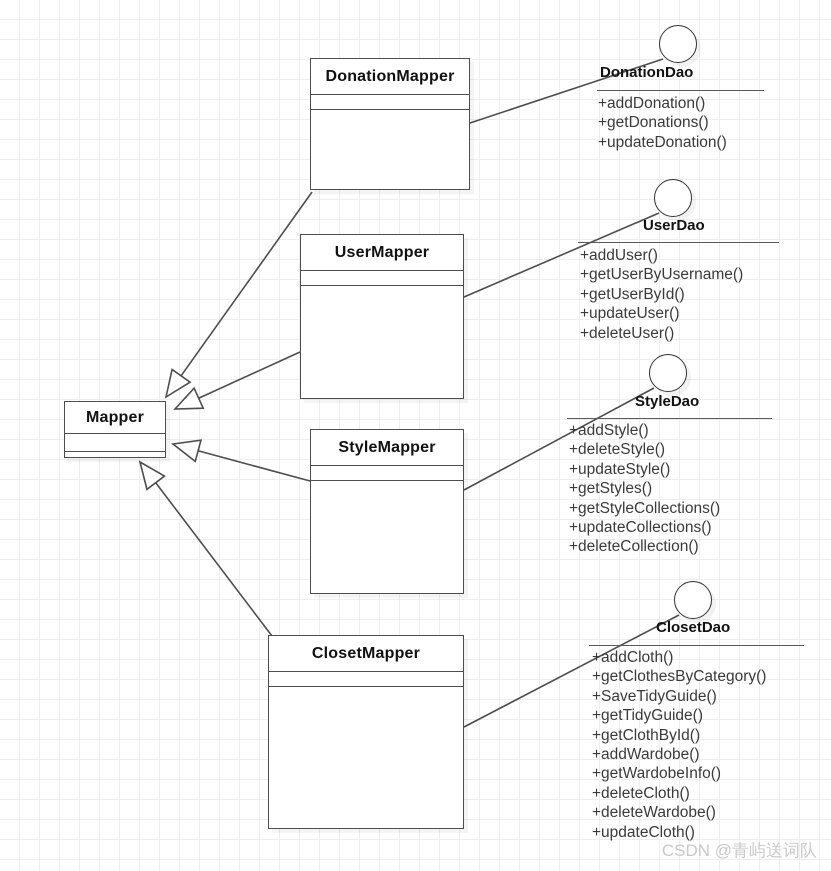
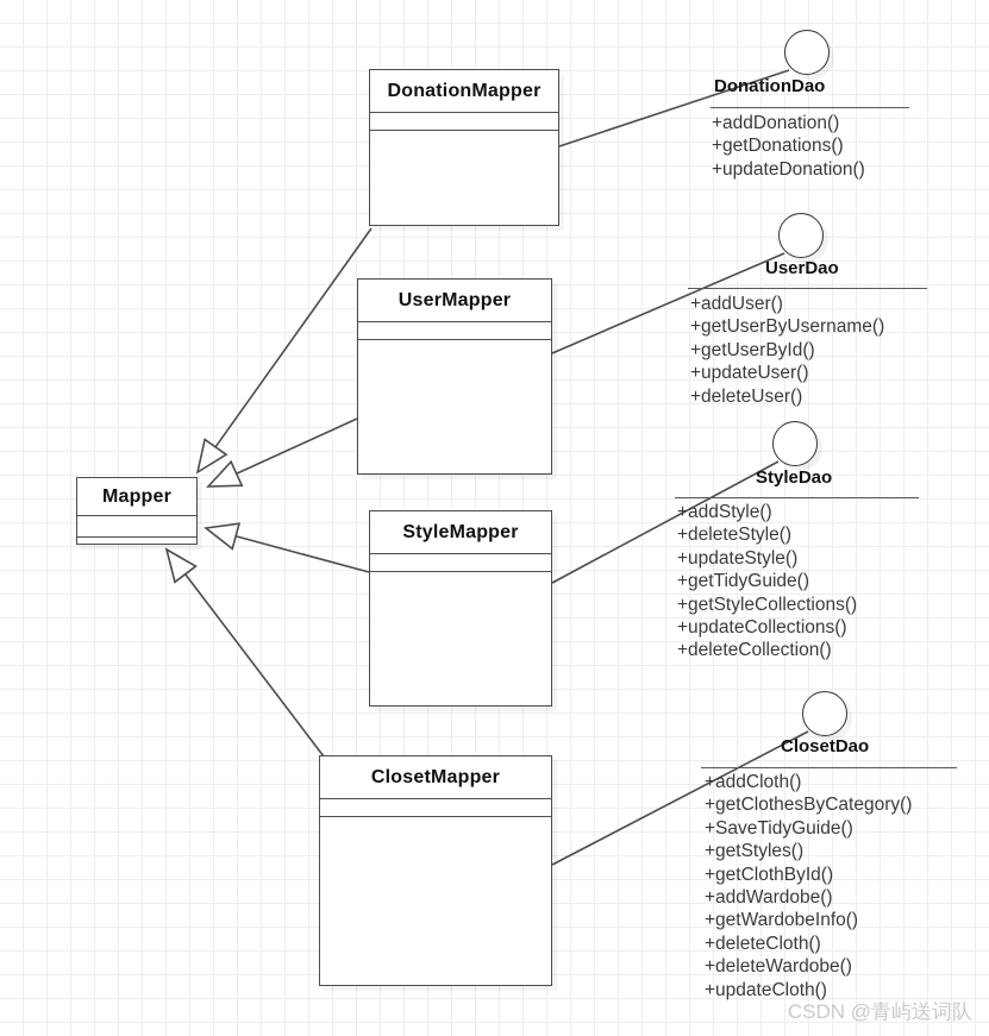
  Mapper
  DonationMapper
  UserMapper
  StyleMapper
  ClosetMapper
  DonationDao
  +addDonation()
  +getDonations()
  +updateDonation()
  UserDao
  +addUser()
  +getUserByUsername()
  +getUserById()
  +updateUser()
  +deleteUser()
  StyleDao
  +addStyle()
  +deleteStyle()
  +updateStyle()
- +getStyles()
+ +getTidyGuide()
  +getStyleCollections()
  +updateCollections()
  +deleteCollection()
  ClosetDao
  +addCloth()
  +getClothesByCategory()
  +SaveTidyGuide()
- +getTidyGuide()
+ +getStyles()
  +getClothById()
  +addWardobe()
  +getWardobeInfo()
  +deleteCloth()
  +deleteWardobe()
  +updateCloth()
  CSDN @青屿送词队
